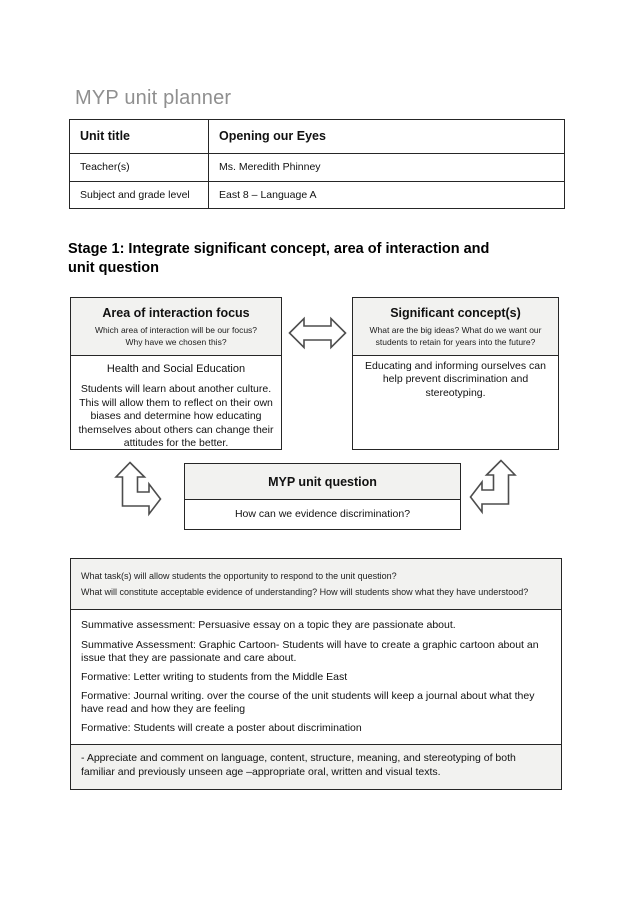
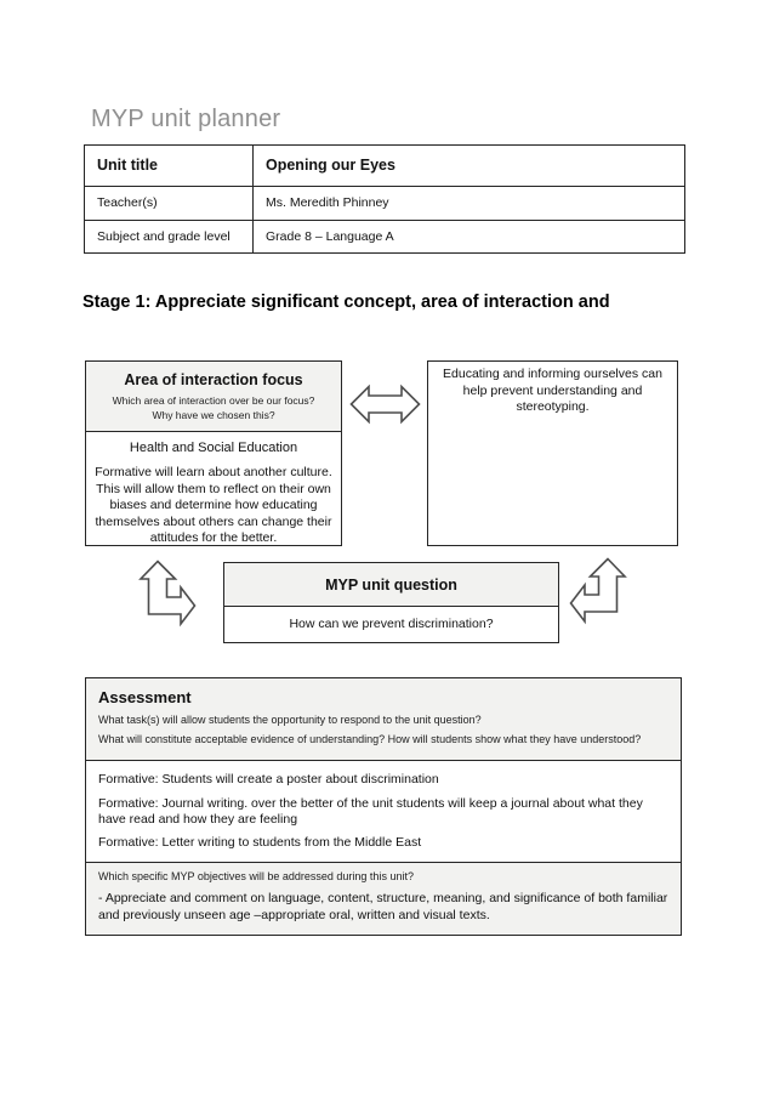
  MYP unit planner
  Unit title	Opening our Eyes
  Teacher(s)	Ms. Meredith Phinney
- Subject and grade level	East 8 – Language A
+ Subject and grade level	Grade 8 – Language A
- Stage 1: Integrate significant concept, area of interaction and
+ Stage 1: Appreciate significant concept, area of interaction and
- unit question
  Area of interaction focus
- Which area of interaction will be our focus?
+ Which area of interaction over be our focus?
  Why have we chosen this?
  Health and Social Education
- Students will learn about another culture. This will allow them to reflect on their own biases and determine how educating themselves about others can change their attitudes for the better.
+ Formative will learn about another culture. This will allow them to reflect on their own biases and determine how educating themselves about others can change their attitudes for the better.
- Significant concept(s)
- What are the big ideas? What do we want our students to retain for years into the future?
- Educating and informing ourselves can help prevent discrimination and stereotyping.
+ Educating and informing ourselves can help prevent understanding and stereotyping.
  MYP unit question
- How can we evidence discrimination?
+ How can we prevent discrimination?
+ Assessment
  What task(s) will allow students the opportunity to respond to the unit question?
  What will constitute acceptable evidence of understanding? How will students show what they have understood?
- Summative assessment: Persuasive essay on a topic they are passionate about.
- Summative Assessment: Graphic Cartoon- Students will have to create a graphic cartoon about an issue that they are passionate and care about.
- Formative: Letter writing to students from the Middle East
+ Formative: Students will create a poster about discrimination
- Formative: Journal writing. over the course of the unit students will keep a journal about what they have read and how they are feeling
+ Formative: Journal writing. over the better of the unit students will keep a journal about what they have read and how they are feeling
- Formative: Students will create a poster about discrimination
+ Formative: Letter writing to students from the Middle East
+ Which specific MYP objectives will be addressed during this unit?
- - Appreciate and comment on language, content, structure, meaning, and stereotyping of both familiar and previously unseen age –appropriate oral, written and visual texts.
+ - Appreciate and comment on language, content, structure, meaning, and significance of both familiar and previously unseen age –appropriate oral, written and visual texts.
